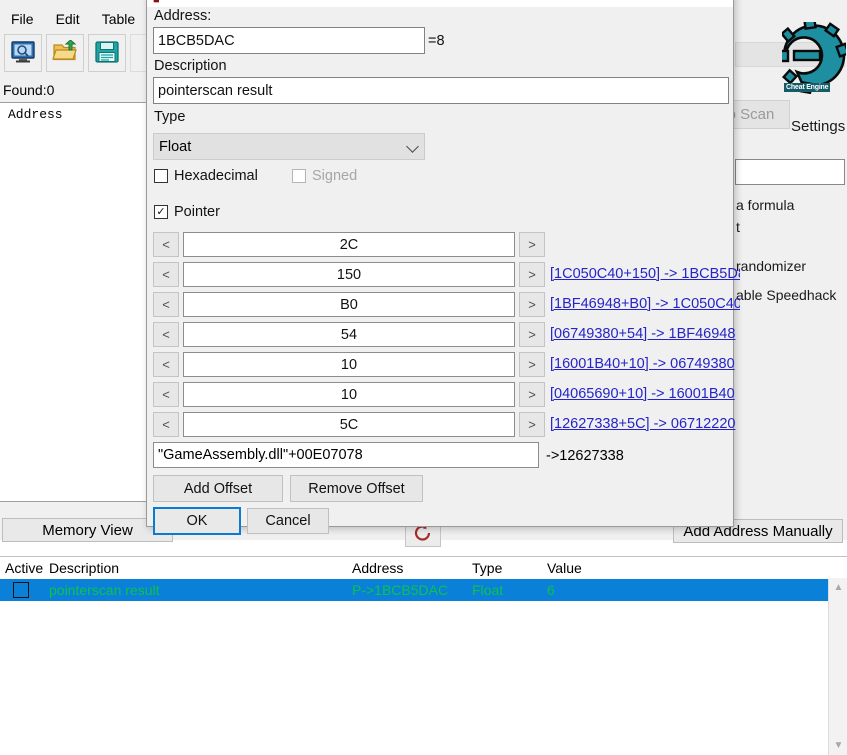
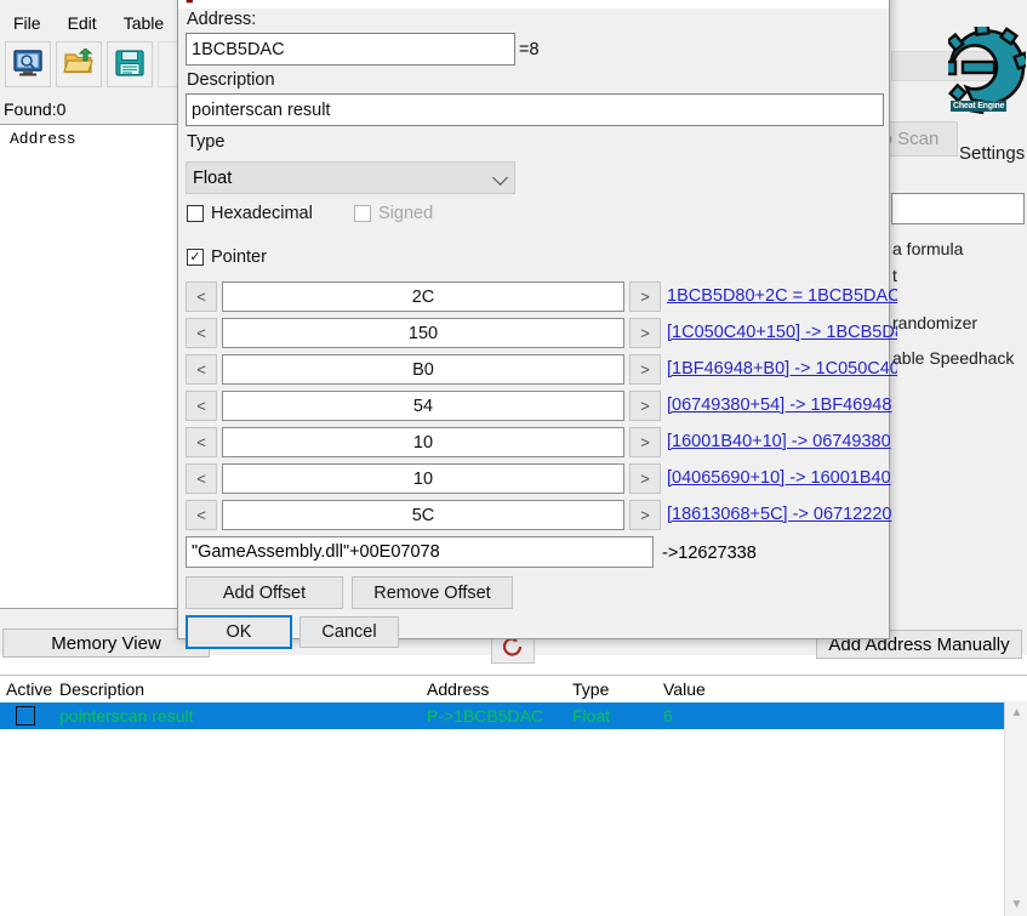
  File
  Edit
  Table
  Found:0
  Address
  Scan
  Settings
  a formula
  t
  randomizer
  able Speedhack
  Memory View
  Add Address Manually
  Active
  Description
  Address
  Type
  Value
  pointerscan result
  P->1BCB5DAC
  Float
  6
  ▲
  ▼
  ■
  Address:
  1BCB5DAC
  =8
  Description
  pointerscan result
  Type
  Float
  Hexadecimal
  Signed
  ✓
  Pointer
  <
  2C
  >
+ 1BCB5D80+2C = 1BCB5DAC
  <
  150
  >
  [1C050C40+150] -> 1BCB5D
  <
  B0
  >
  [1BF46948+B0] -> 1C050C40
  <
  54
  >
  [06749380+54] -> 1BF46948
  <
  10
  >
  [16001B40+10] -> 06749380
  <
  10
  >
  [04065690+10] -> 16001B40
  <
  5C
  >
- [12627338+5C] -> 06712220
+ [18613068+5C] -> 06712220
  "GameAssembly.dll"+00E07078
  ->12627338
  Add Offset
  Remove Offset
  OK
  Cancel
